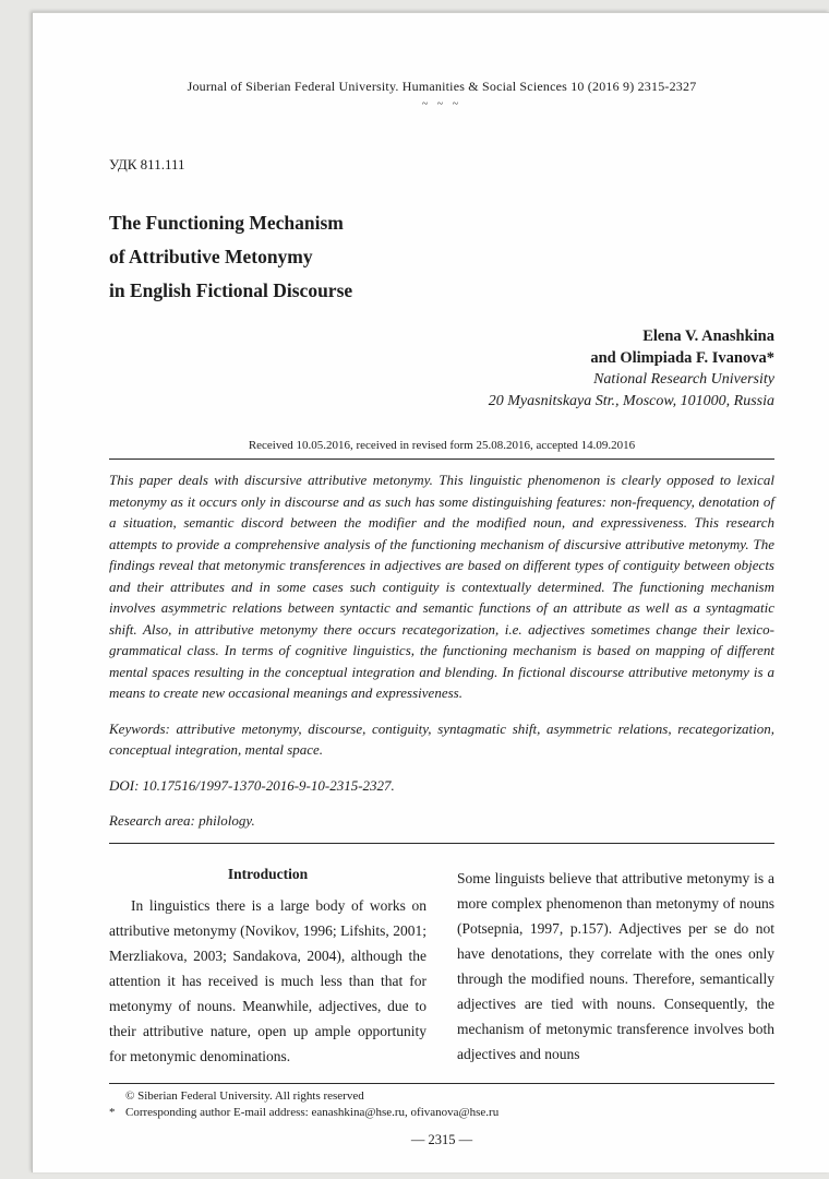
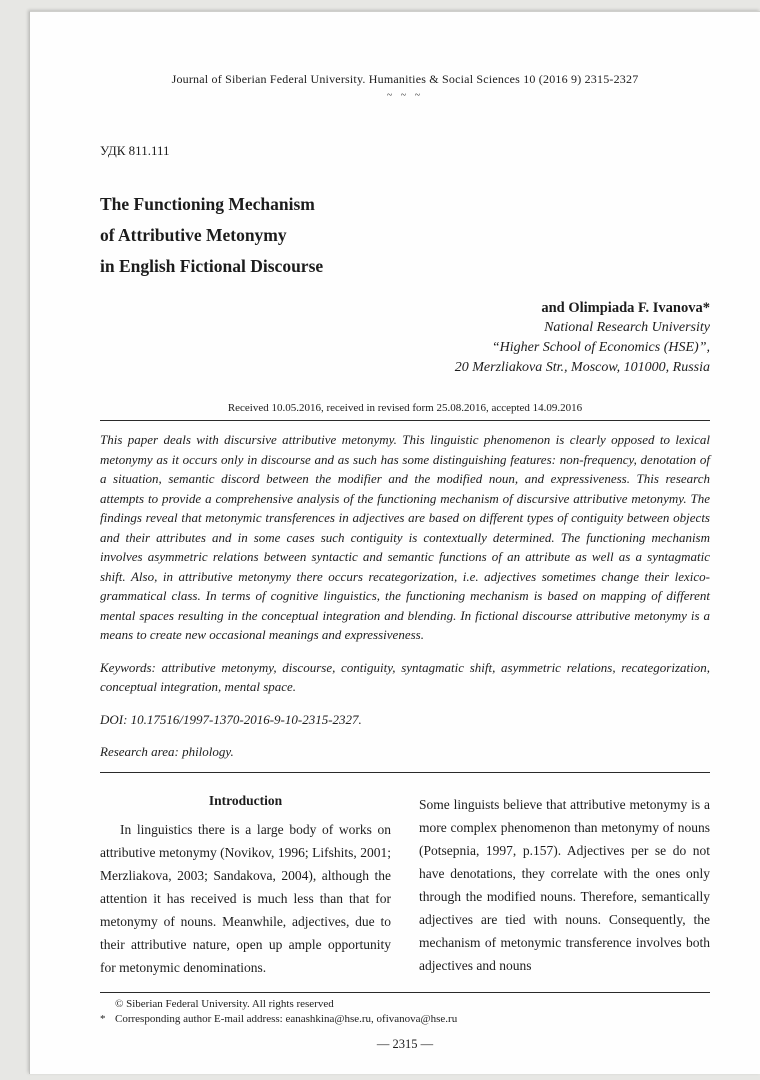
  Journal of Siberian Federal University. Humanities & Social Sciences 10 (2016 9) 2315-2327
  ~ ~ ~
  УДК 811.111
  The Functioning Mechanism
  of Attributive Metonymy
  in English Fictional Discourse
- Elena V. Anashkina
  and Olimpiada F. Ivanova*
  National Research University
+ “Higher School of Economics (HSE)”,
- 20 Myasnitskaya Str., Moscow, 101000, Russia
+ 20 Merzliakova Str., Moscow, 101000, Russia
  Received 10.05.2016, received in revised form 25.08.2016, accepted 14.09.2016
  This paper deals with discursive attributive metonymy. This linguistic phenomenon is clearly opposed to lexical metonymy as it occurs only in discourse and as such has some distinguishing features: non-frequency, denotation of a situation, semantic discord between the modifier and the modified noun, and expressiveness. This research attempts to provide a comprehensive analysis of the functioning mechanism of discursive attributive metonymy. The findings reveal that metonymic transferences in adjectives are based on different types of contiguity between objects and their attributes and in some cases such contiguity is contextually determined. The functioning mechanism involves asymmetric relations between syntactic and semantic functions of an attribute as well as a syntagmatic shift. Also, in attributive metonymy there occurs recategorization, i.e. adjectives sometimes change their lexico-grammatical class. In terms of cognitive linguistics, the functioning mechanism is based on mapping of different mental spaces resulting in the conceptual integration and blending. In fictional discourse attributive metonymy is a means to create new occasional meanings and expressiveness.
  Keywords: attributive metonymy, discourse, contiguity, syntagmatic shift, asymmetric relations, recategorization, conceptual integration, mental space.
  DOI: 10.17516/1997-1370-2016-9-10-2315-2327.
  Research area: philology.
  Introduction
  In linguistics there is a large body of works on attributive metonymy (Novikov, 1996; Lifshits, 2001; Merzliakova, 2003; Sandakova, 2004), although the attention it has received is much less than that for metonymy of nouns. Meanwhile, adjectives, due to their attributive nature, open up ample opportunity for metonymic denominations.
  Some linguists believe that attributive metonymy is a more complex phenomenon than metonymy of nouns (Potsepnia, 1997, p.157). Adjectives per se do not have denotations, they correlate with the ones only through the modified nouns. Therefore, semantically adjectives are tied with nouns. Consequently, the mechanism of metonymic transference involves both adjectives and nouns
  © Siberian Federal University. All rights reserved
  *
  Corresponding author E-mail address: eanashkina@hse.ru, ofivanova@hse.ru
  — 2315 —
